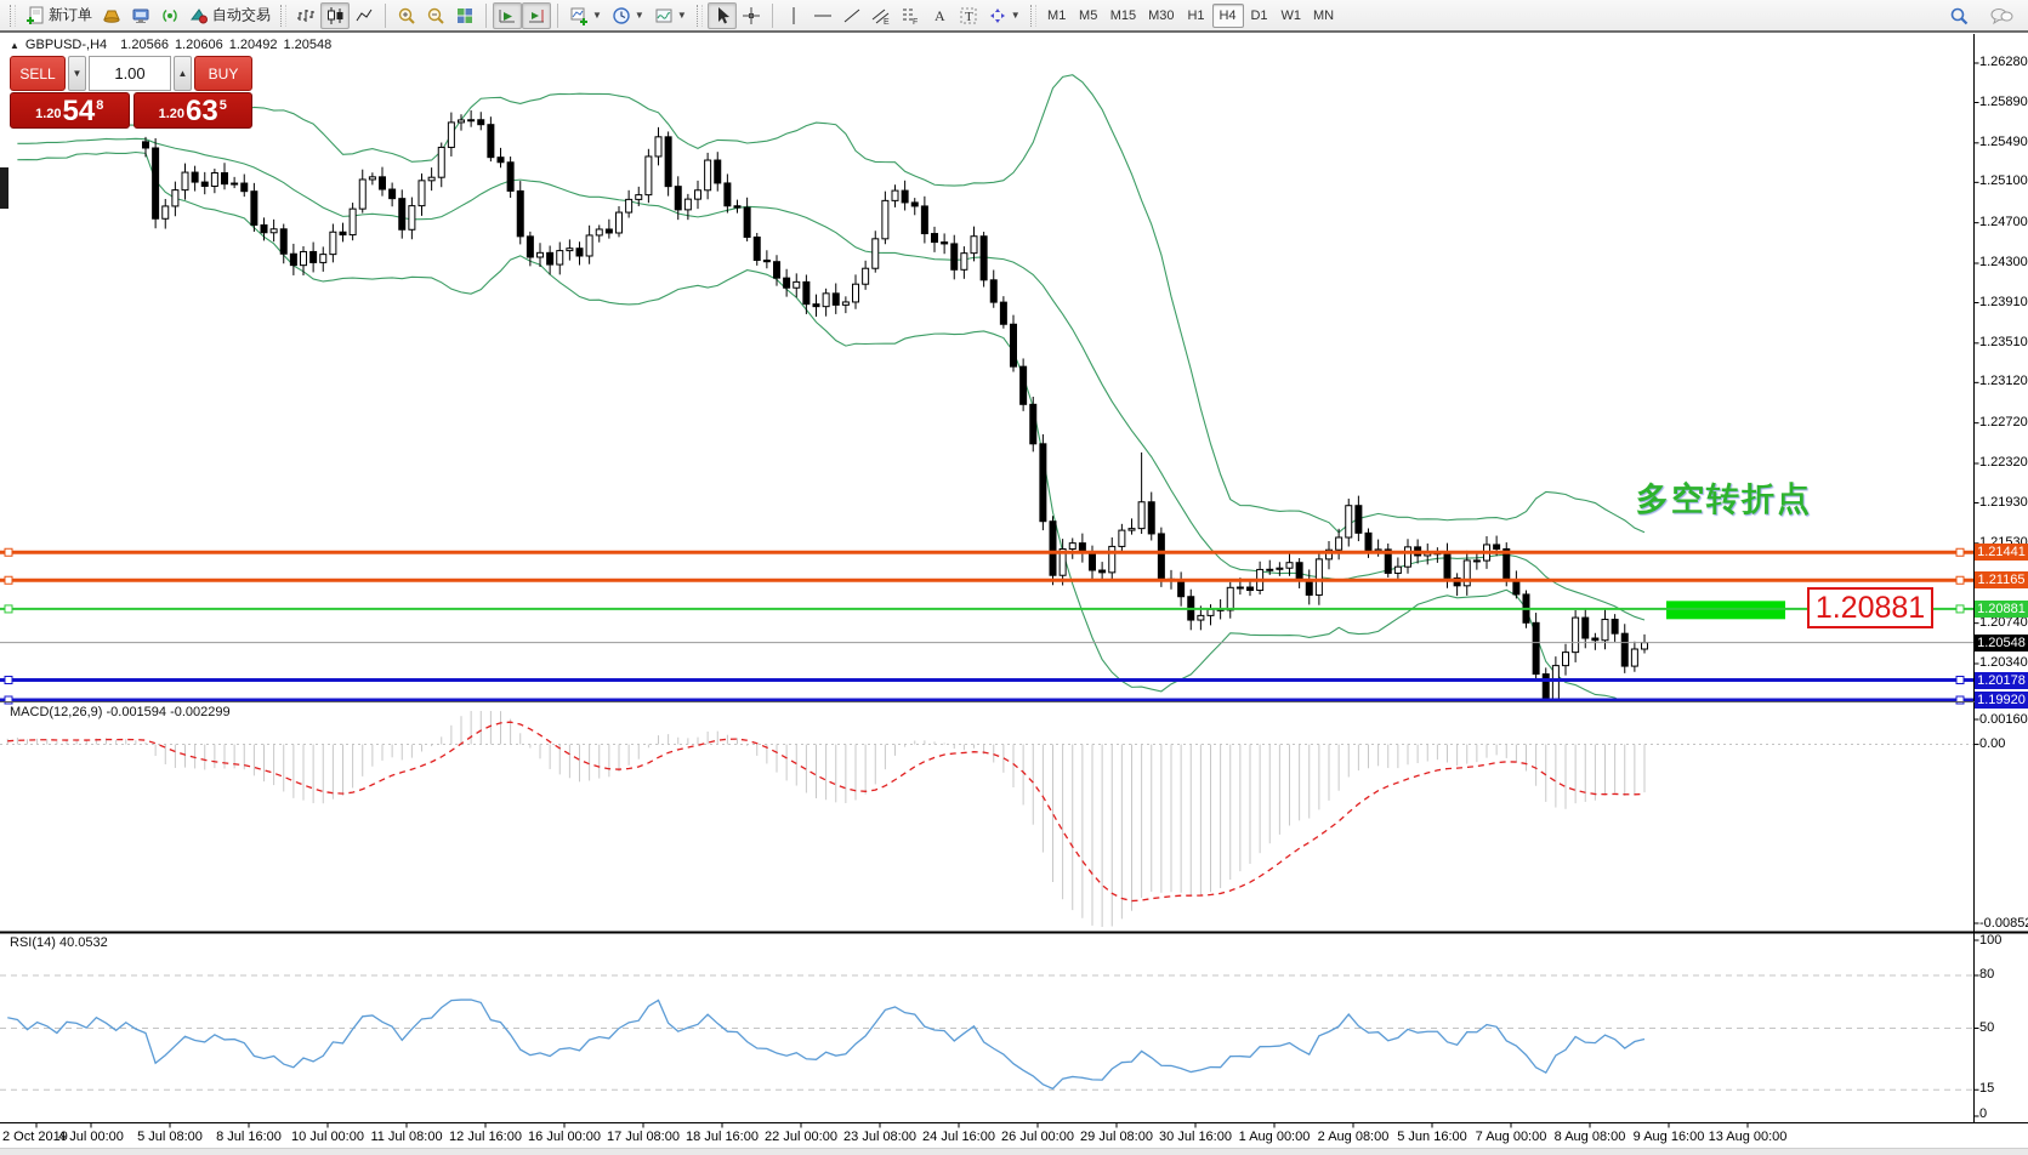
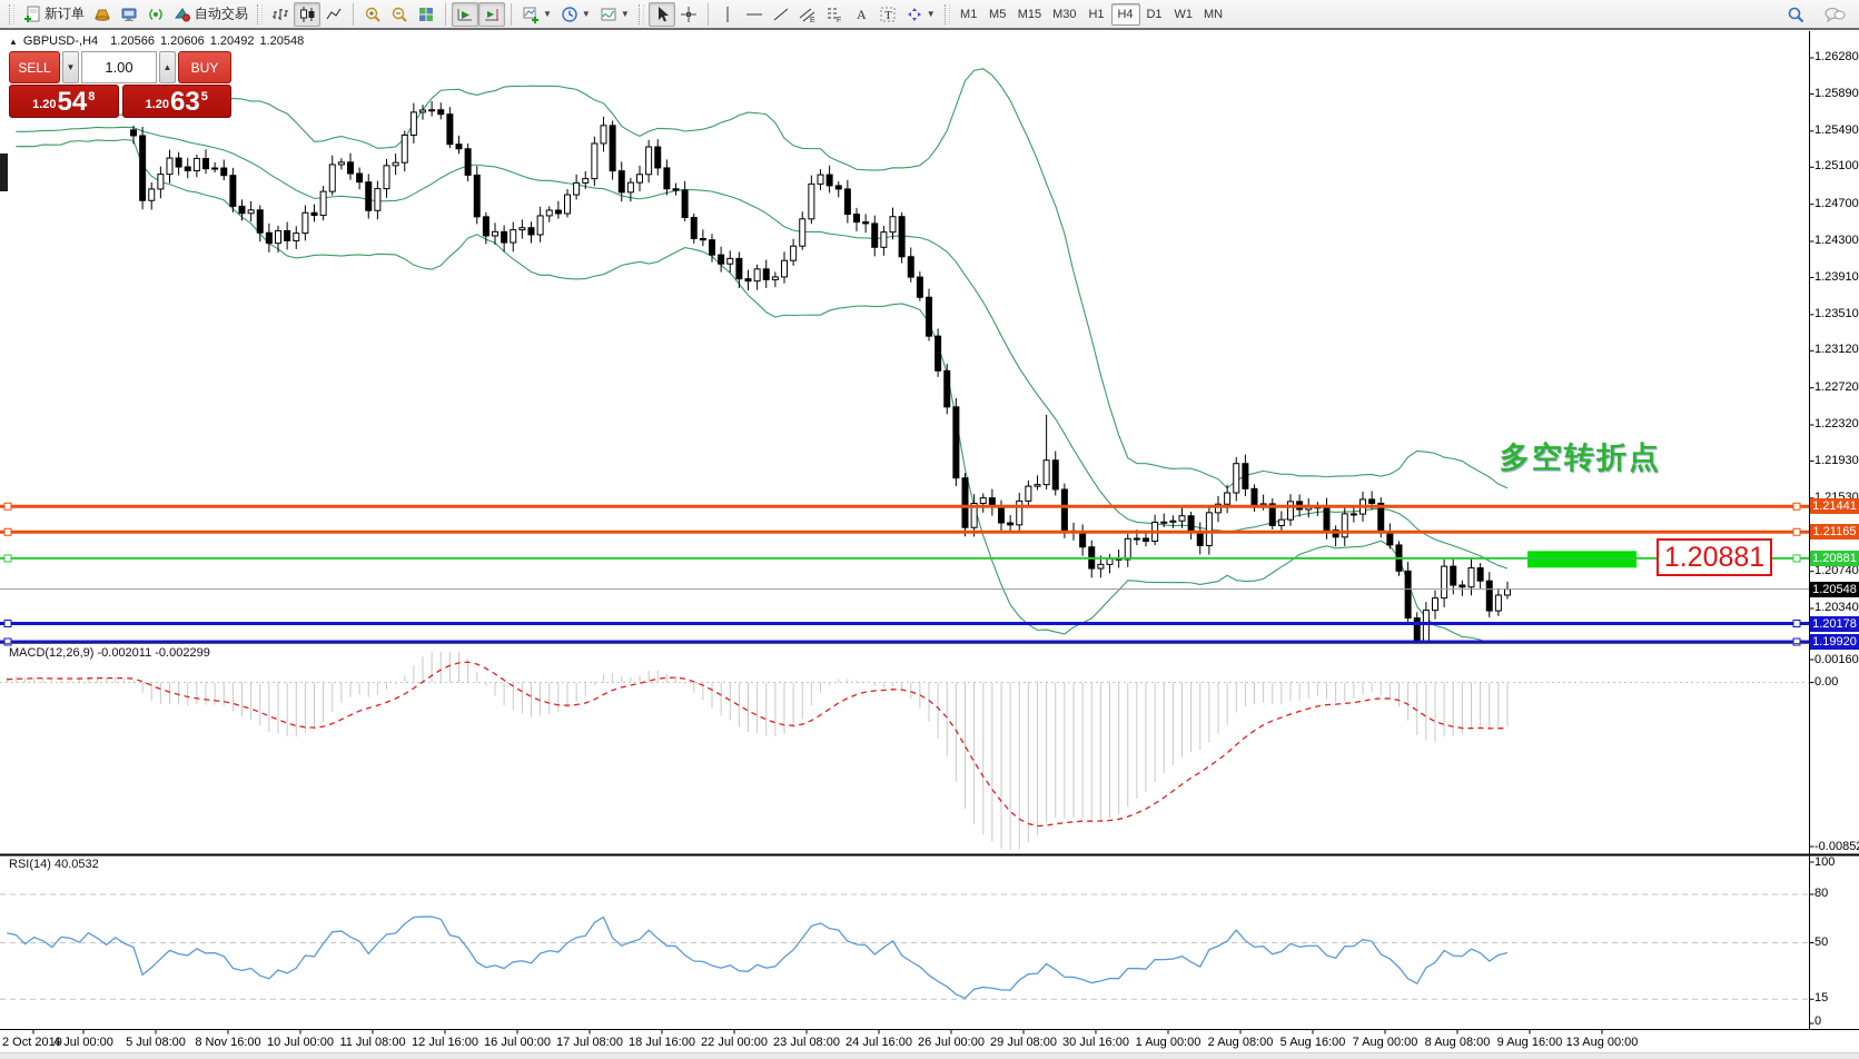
  新订单
  自动交易
  ▼
  ▼
  ▼
  A
  T
  ▼
  M1
  M5
  M15
  M30
  H1
  H4
  D1
  W1
  MN
  ▲
  GBPUSD-,H4
  1.20566
  1.20606
  1.20492
  1.20548
  SELL
  ▼
  1.00
  ▲
  BUY
  1.20
  54
  8
  1.20
  63
  5
  多空转折点
  1.20881
- MACD(12,26,9) -0.001594 -0.002299
+ MACD(12,26,9) -0.002011 -0.002299
  RSI(14) 40.0532
  1.26280
  1.25890
  1.25490
  1.25100
  1.24700
  1.24300
  1.23910
  1.23510
  1.23120
  1.22720
  1.22320
  1.21930
  1.21530
  1.20740
  1.20340
  0.00160
  0.00
  -0.0085
  100
  80
  50
  15
  0
  1.21441
  1.21165
  1.20881
  1.20178
  1.19920
  1.20548
  2 Oct 2019
  4 Jul 00:00
  5 Jul 08:00
- 8 Jul 16:00
+ 8 Nov 16:00
  10 Jul 00:00
  11 Jul 08:00
  12 Jul 16:00
  16 Jul 00:00
  17 Jul 08:00
  18 Jul 16:00
  22 Jul 00:00
  23 Jul 08:00
  24 Jul 16:00
  26 Jul 00:00
  29 Jul 08:00
  30 Jul 16:00
  1 Aug 00:00
  2 Aug 08:00
- 5 Jun 16:00
+ 5 Aug 16:00
  7 Aug 00:00
  8 Aug 08:00
  9 Aug 16:00
  13 Aug 00:00
